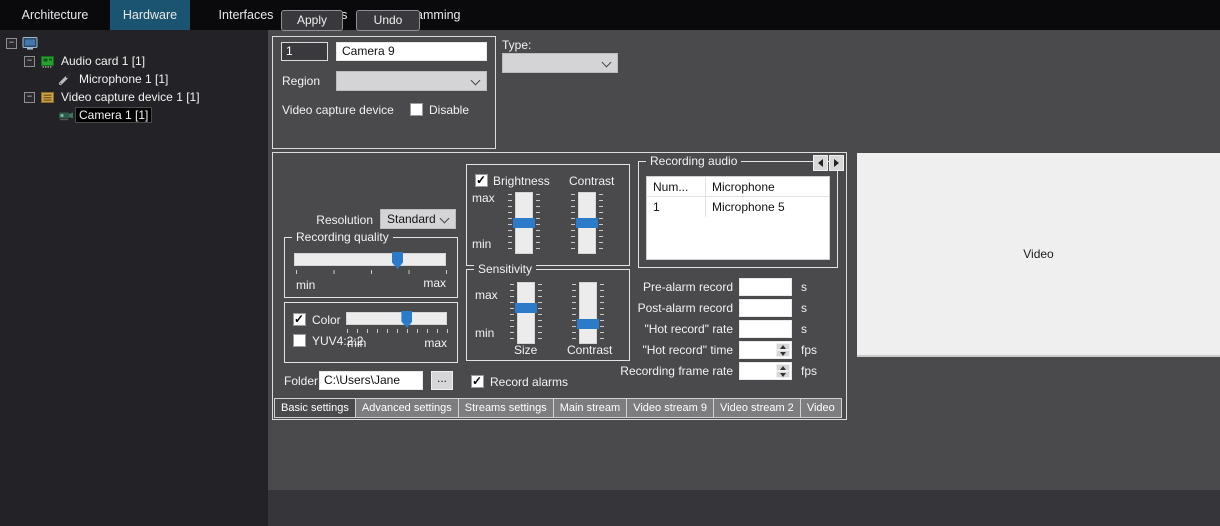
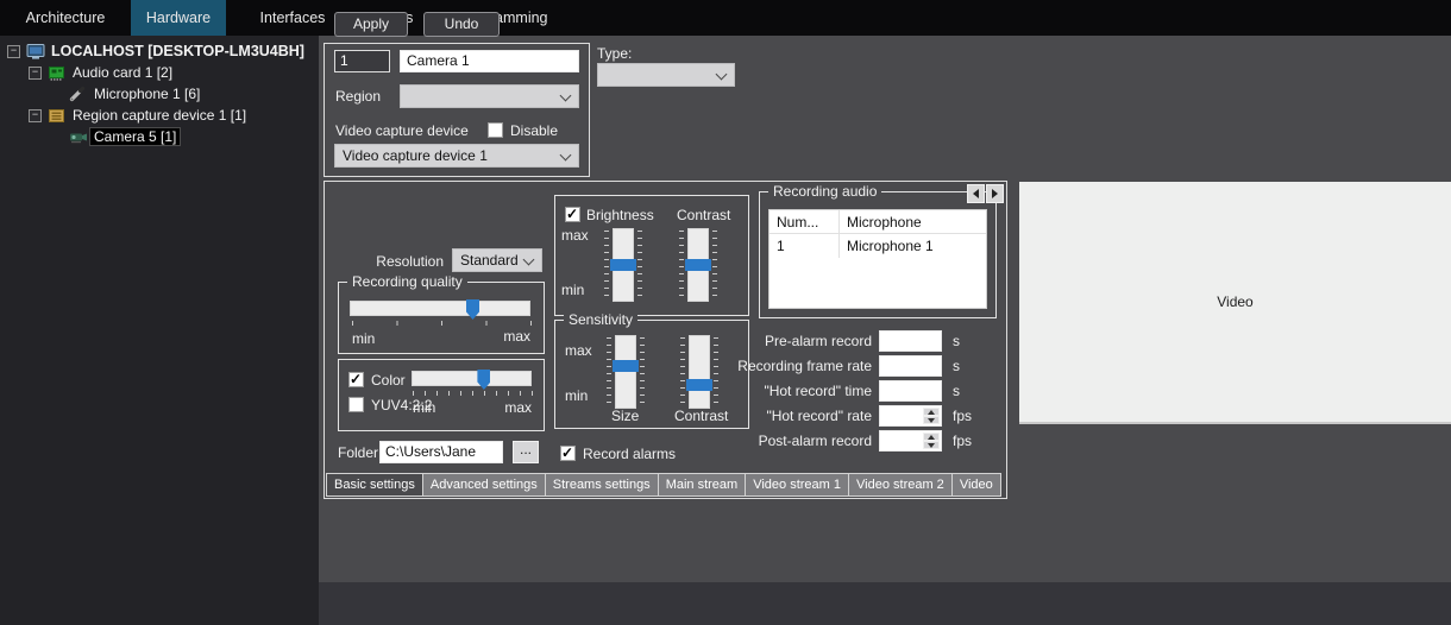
  Architecture
  Hardware
  Interfaces
  −
+ LOCALHOST [DESKTOP-LM3U4BH]
  −
- Audio card 1 [1]
+ Audio card 1 [2]
- Microphone 1 [1]
+ Microphone 1 [6]
  −
- Video capture device 1 [1]
+ Region capture device 1 [1]
- Camera 1 [1]
+ Camera 5 [1]
  1
- Camera 9
+ Camera 1
  Region
  Video capture device
  Disable
+ Video capture device 1
  Type:
  Resolution
  Standard
  Recording quality
  min
  max
  Color
  YUV4:2:2
  min
  max
  Folder
  C:\Users\Jane
  ...
  Brightness
  Contrast
  max
  min
  Sensitivity
  max
  min
  Size
  Contrast
  Record alarms
  Recording audio
  Num...
  Microphone
  1
- Microphone 5
+ Microphone 1
  Pre-alarm record
  s
- Post-alarm record
+ Recording frame rate
  s
- "Hot record" rate
+ "Hot record" time
  s
- "Hot record" time
+ "Hot record" rate
  fps
- Recording frame rate
+ Post-alarm record
  fps
  Basic settings
  Advanced settings
  Streams settings
  Main stream
- Video stream 9
+ Video stream 1
  Video stream 2
  Video
  Video
  Apply
  Undo
